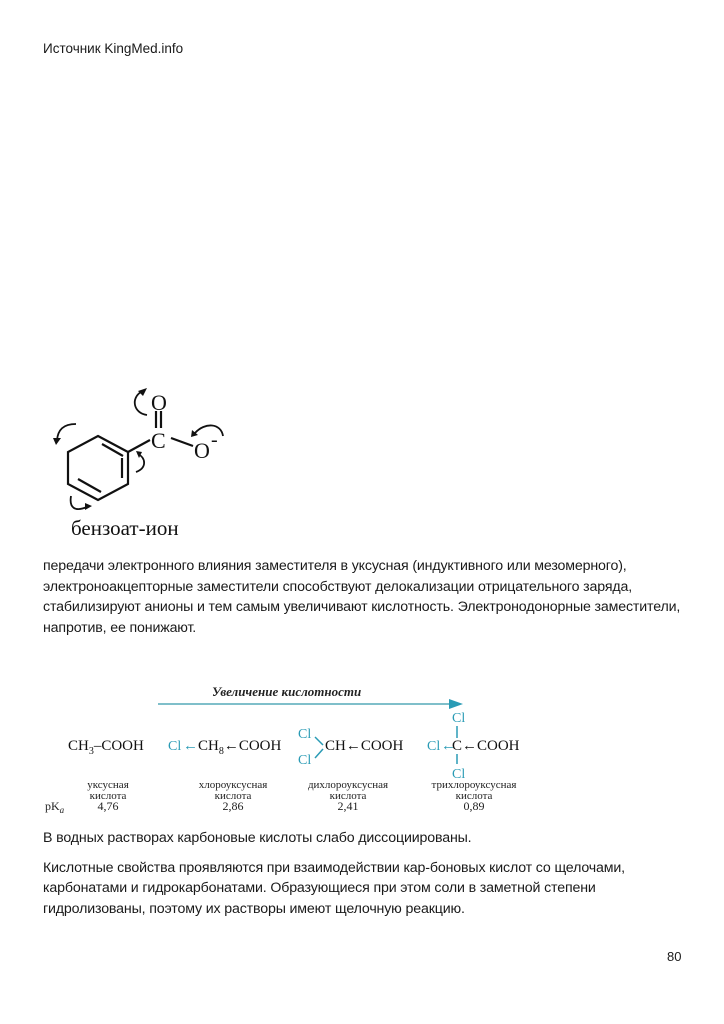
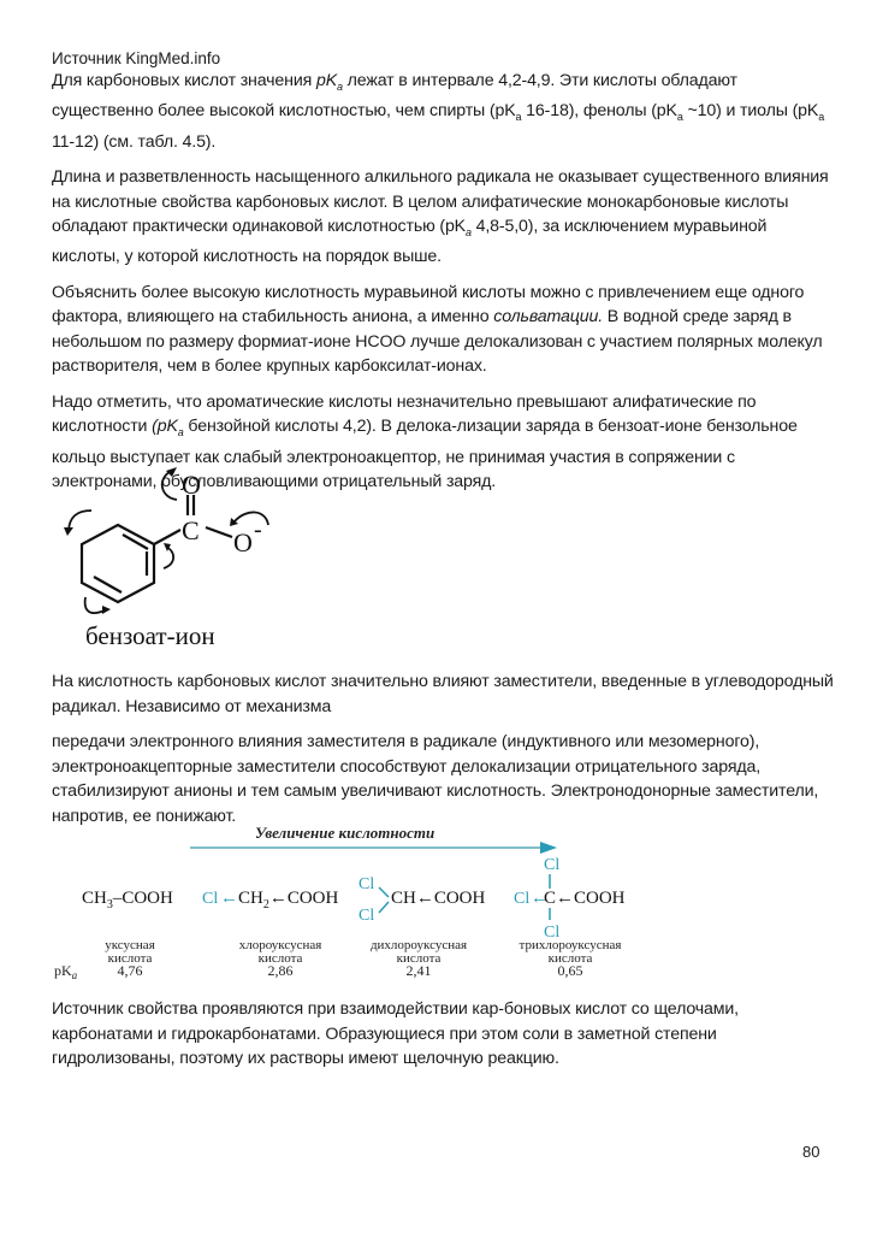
  Источник KingMed.info
+ Для карбоновых кислот значения pKa лежат в интервале 4,2-4,9. Эти кислоты обладают существенно более высокой кислотностью, чем спирты (pKa 16-18), фенолы (pKa ~10) и тиолы (pKa 11-12) (см. табл. 4.5).
+ Длина и разветвленность насыщенного алкильного радикала не оказывает существенного влияния на кислотные свойства карбоновых кислот. В целом алифатические монокарбоновые кислоты обладают практически одинаковой кислотностью (pKa 4,8-5,0), за исключением муравьиной кислоты, у которой кислотность на порядок выше.
+ Объяснить более высокую кислотность муравьиной кислоты можно с привлечением еще одного фактора, влияющего на стабильность аниона, а именно сольватации. В водной среде заряд в небольшом по размеру формиат-ионе HCOO лучше делокализован с участием полярных молекул растворителя, чем в более крупных карбоксилат-ионах.
+ Надо отметить, что ароматические кислоты незначительно превышают алифатические по кислотности (pKa бензойной кислоты 4,2). В делока-лизации заряда в бензоат-ионе бензольное кольцо выступает как слабый электроноакцептор, не принимая участия в сопряжении с электронами, обусловливающими отрицательный заряд.
  O
  C
  O
  -
  бензоат-ион
+ На кислотность карбоновых кислот значительно влияют заместители, введенные в углеводородный радикал. Независимо от механизма
- передачи электронного влияния заместителя в уксусная (индуктивного или мезомерного), электроноакцепторные заместители способствуют делокализации отрицательного заряда, стабилизируют анионы и тем самым увеличивают кислотность. Электронодонорные заместители, напротив, ее понижают.
+ передачи электронного влияния заместителя в радикале (индуктивного или мезомерного), электроноакцепторные заместители способствуют делокализации отрицательного заряда, стабилизируют анионы и тем самым увеличивают кислотность. Электронодонорные заместители, напротив, ее понижают.
  Увеличение кислотности
  CH3 –COOH
  Cl
- ←CH8 ←COOH
+ ←CH2 ←COOH
  Cl
  Cl
  CH←COOH
  Cl
  Cl
  Cl
  ←
  C←COOH
  уксусная
  кислота
  4,76
  хлороуксусная
  кислота
  2,86
  дихлороуксусная
  кислота
  2,41
  трихлороуксусная
  кислота
- 0,89
+ 0,65
  pKa
- В водных растворах карбоновые кислоты слабо диссоциированы.
- Кислотные свойства проявляются при взаимодействии кар-боновых кислот со щелочами, карбонатами и гидрокарбонатами. Образующиеся при этом соли в заметной степени гидролизованы, поэтому их растворы имеют щелочную реакцию.
+ Источник свойства проявляются при взаимодействии кар-боновых кислот со щелочами, карбонатами и гидрокарбонатами. Образующиеся при этом соли в заметной степени гидролизованы, поэтому их растворы имеют щелочную реакцию.
  80
